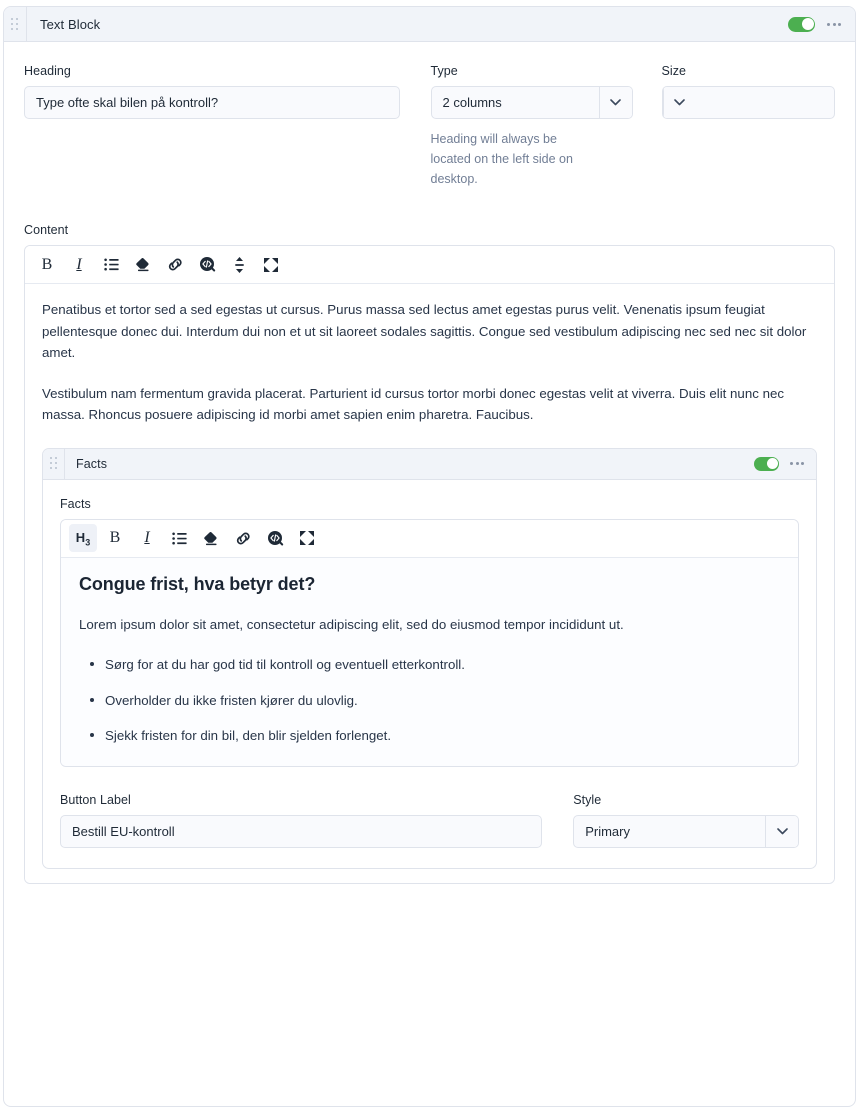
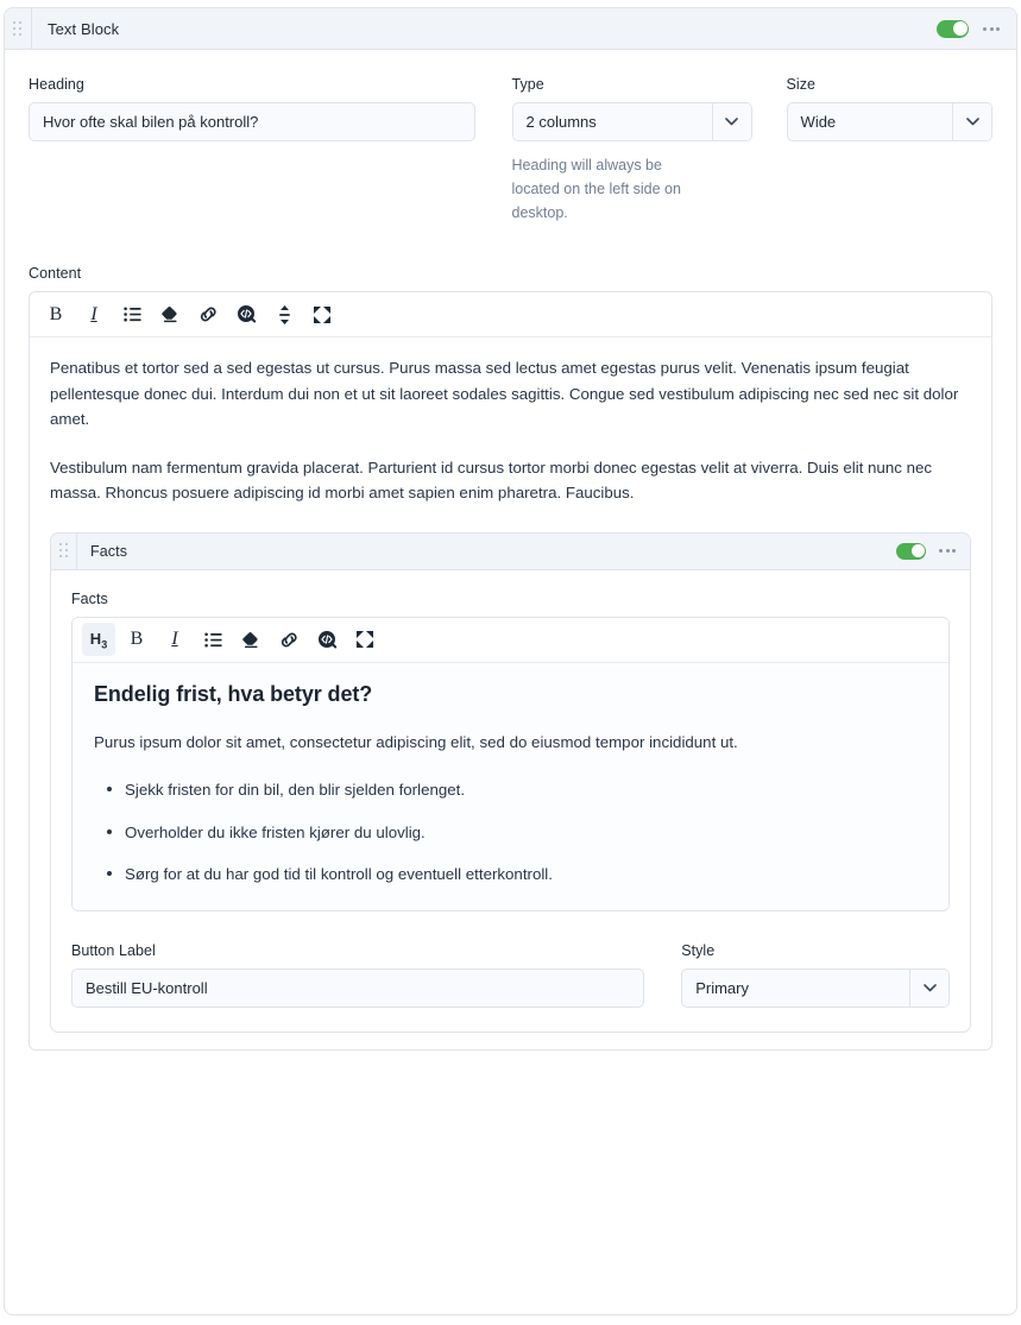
  Text Block
  Heading
- Type ofte skal bilen på kontroll?
+ Hvor ofte skal bilen på kontroll?
  Type
  2 columns
  Heading will always be located on the left side on desktop.
  Size
+ Wide
  Content
  B
  I
  Penatibus et tortor sed a sed egestas ut cursus. Purus massa sed lectus amet egestas purus velit. Venenatis ipsum feugiat pellentesque donec dui. Interdum dui non et ut sit laoreet sodales sagittis. Congue sed vestibulum adipiscing nec sed nec sit dolor amet.
  Vestibulum nam fermentum gravida placerat. Parturient id cursus tortor morbi donec egestas velit at viverra. Duis elit nunc nec massa. Rhoncus posuere adipiscing id morbi amet sapien enim pharetra. Faucibus.
  Facts
  Facts
  H3
  B
  I
- Congue frist, hva betyr det?
+ Endelig frist, hva betyr det?
- Lorem ipsum dolor sit amet, consectetur adipiscing elit, sed do eiusmod tempor incididunt ut.
+ Purus ipsum dolor sit amet, consectetur adipiscing elit, sed do eiusmod tempor incididunt ut.
- Sørg for at du har god tid til kontroll og eventuell etterkontroll.
+ Sjekk fristen for din bil, den blir sjelden forlenget.
  Overholder du ikke fristen kjører du ulovlig.
- Sjekk fristen for din bil, den blir sjelden forlenget.
+ Sørg for at du har god tid til kontroll og eventuell etterkontroll.
  Button Label
  Bestill EU-kontroll
  Style
  Primary
